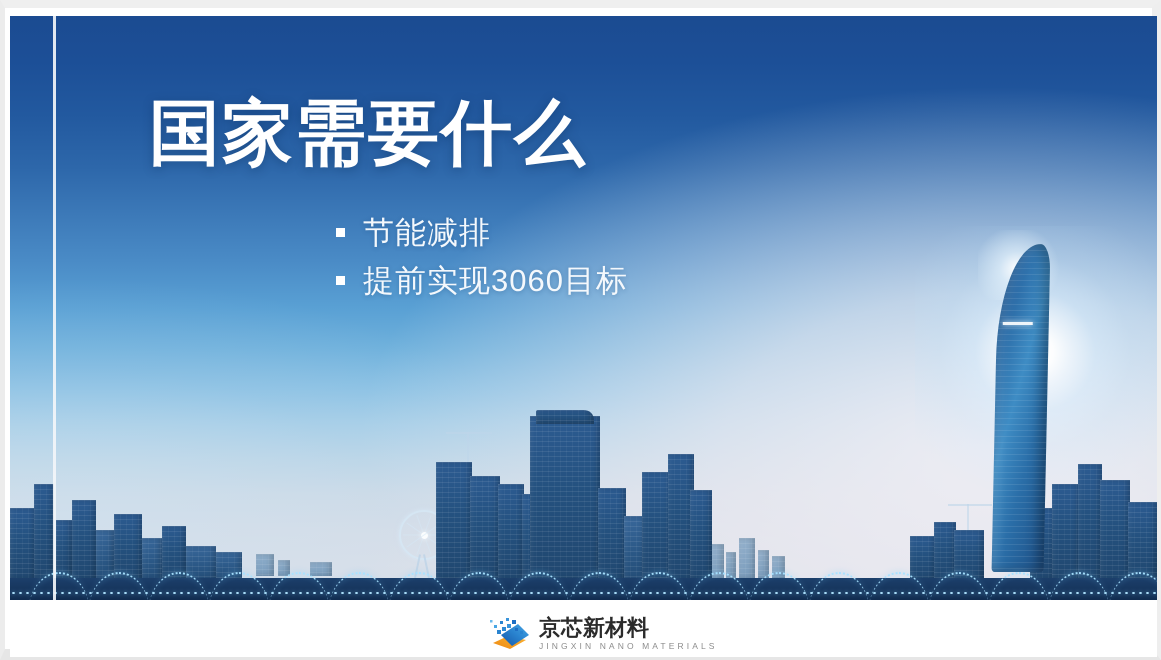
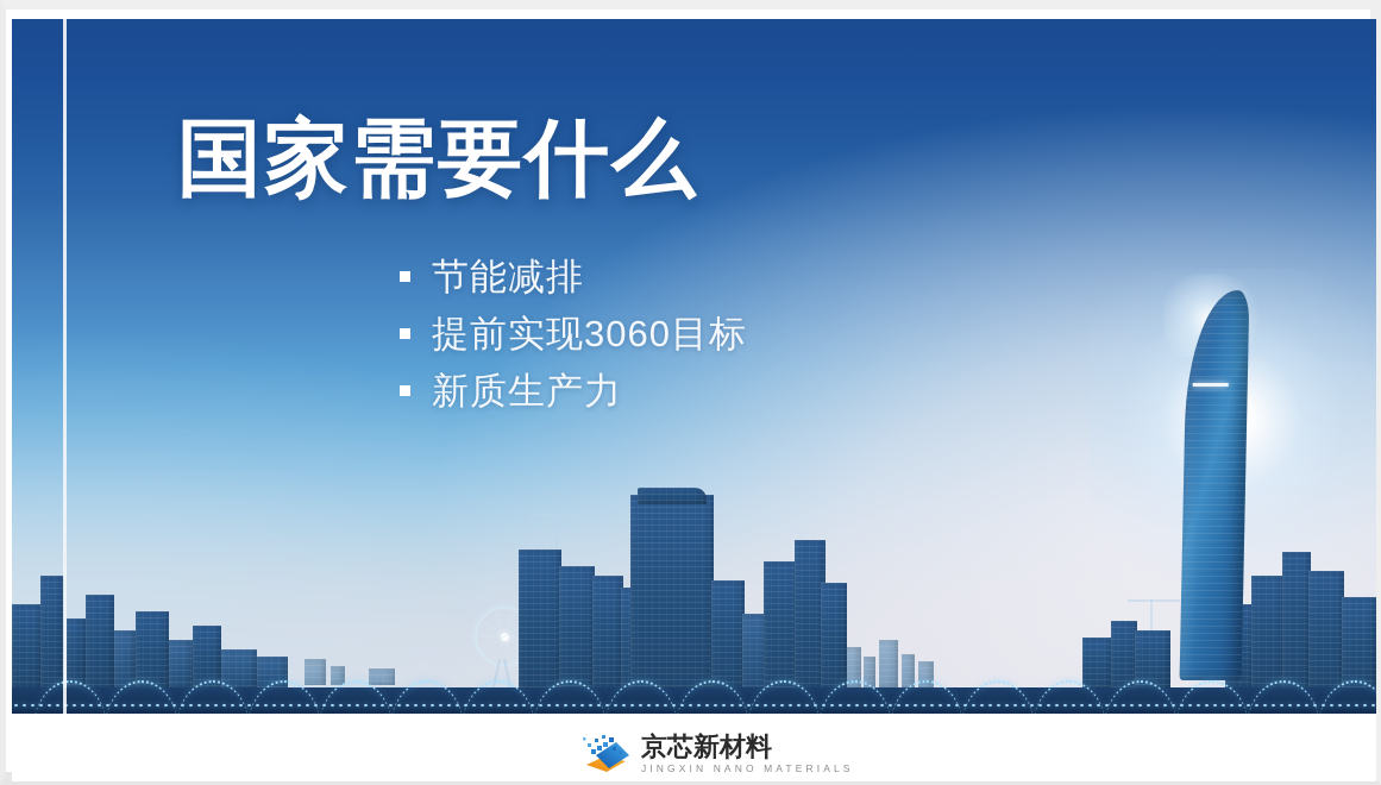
  国家需要什么
  节能减排
  提前实现3060目标
+ 新质生产力
  京芯新材料
  JINGXIN NANO MATERIALS
